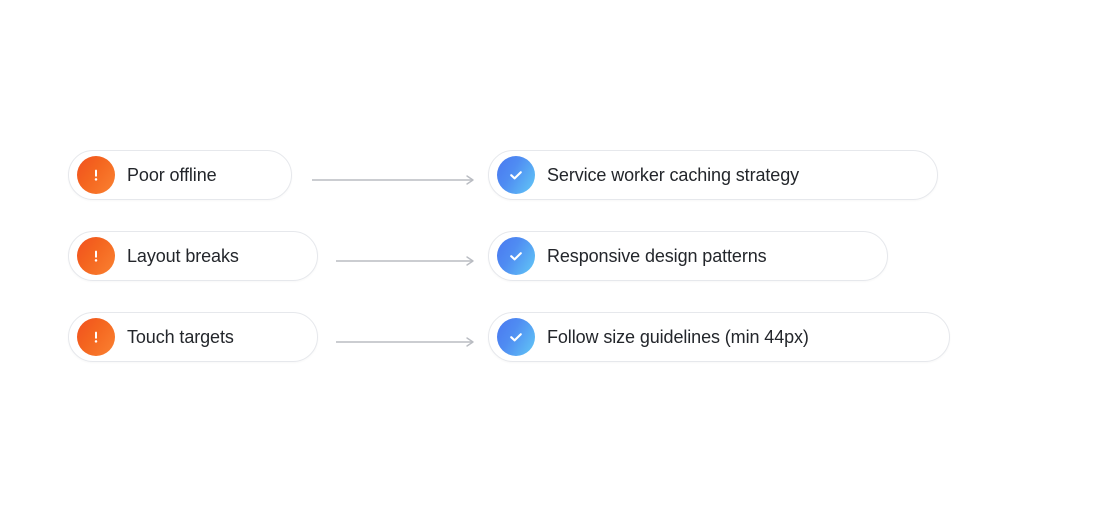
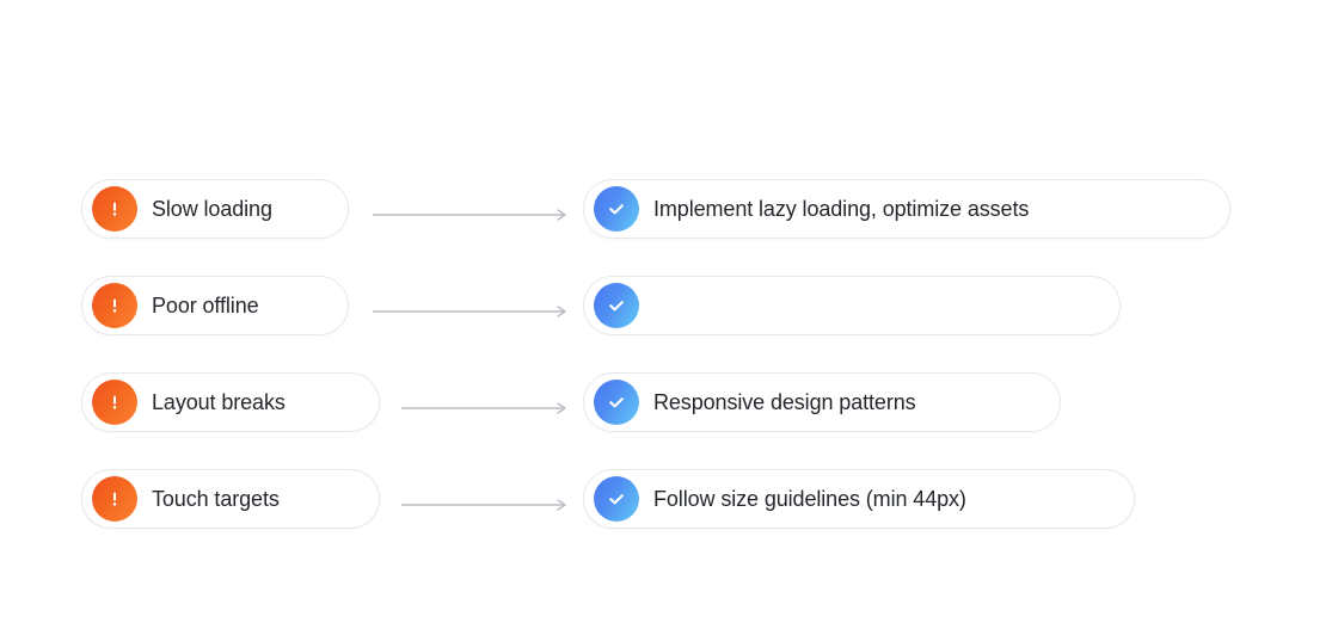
+ Slow loading
+ Implement lazy loading, optimize assets
  Poor offline
- Service worker caching strategy
  Layout breaks
  Responsive design patterns
  Touch targets
  Follow size guidelines (min 44px)
